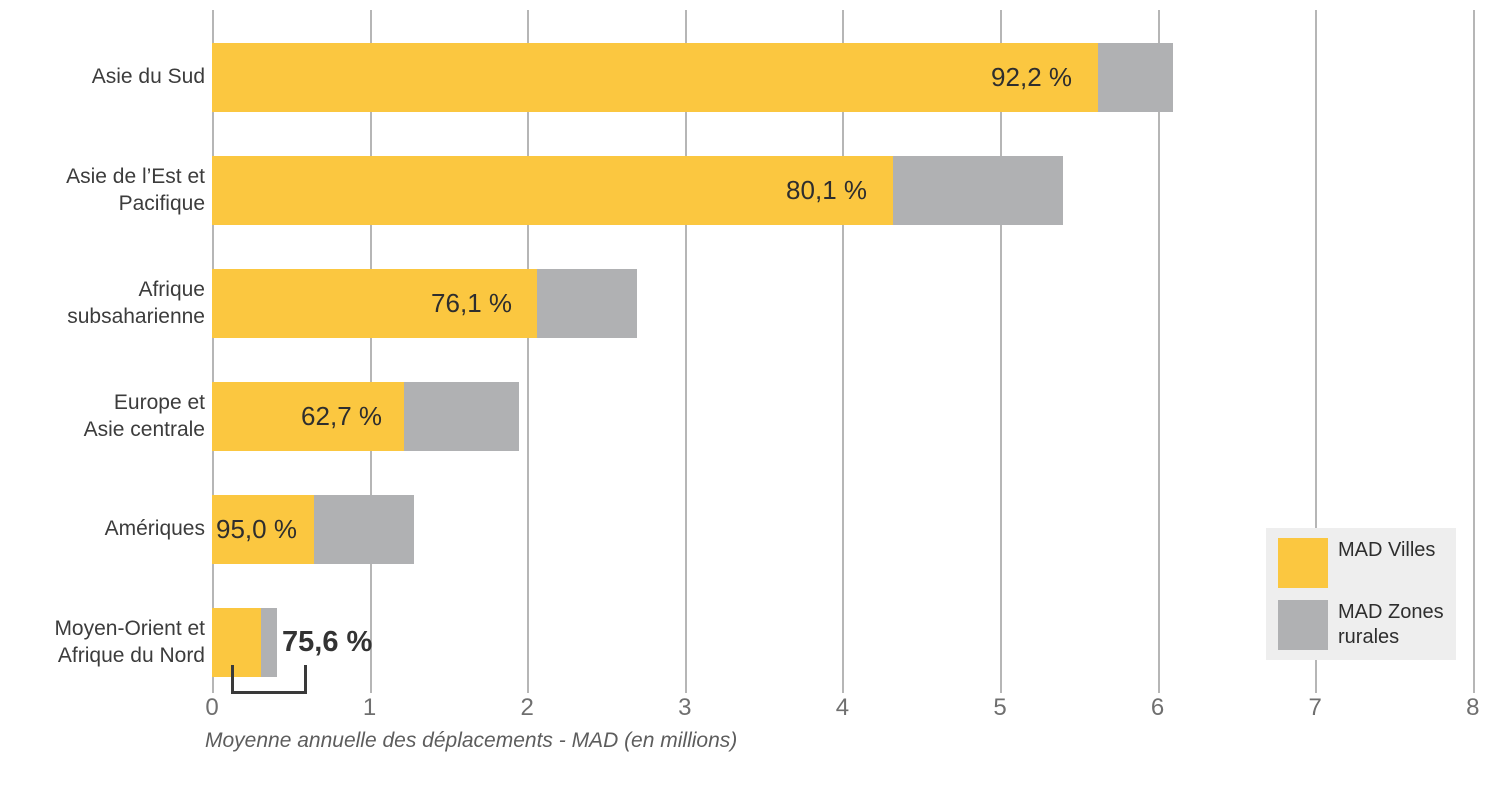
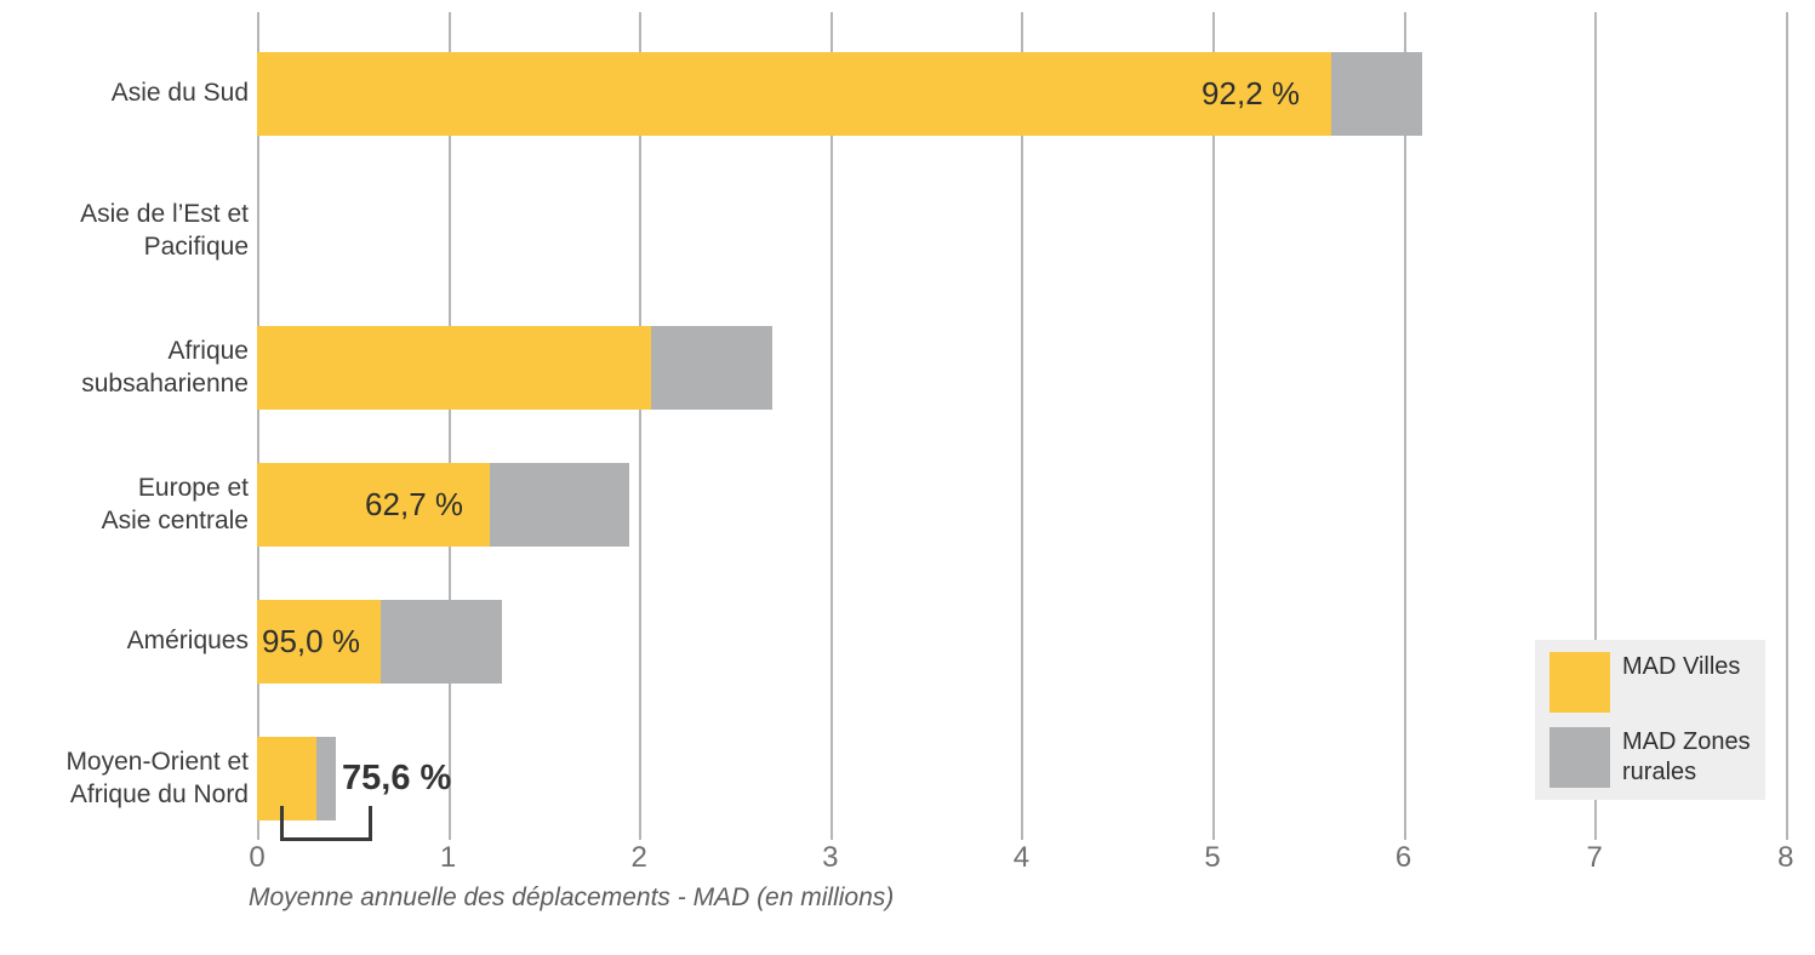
  Asie du Sud
  Asie de l’Est et
  Pacifique
  Afrique
  subsaharienne
  Europe et
  Asie centrale
  Amériques
  Moyen-Orient et
  Afrique du Nord
  92,2 %
- 80,1 %
- 76,1 %
  62,7 %
  95,0 %
  75,6 %
  0
  1
  2
  3
  4
  5
  6
  7
  8
  Moyenne annuelle des déplacements - MAD (en millions)
  MAD Villes
  MAD Zones rurales
